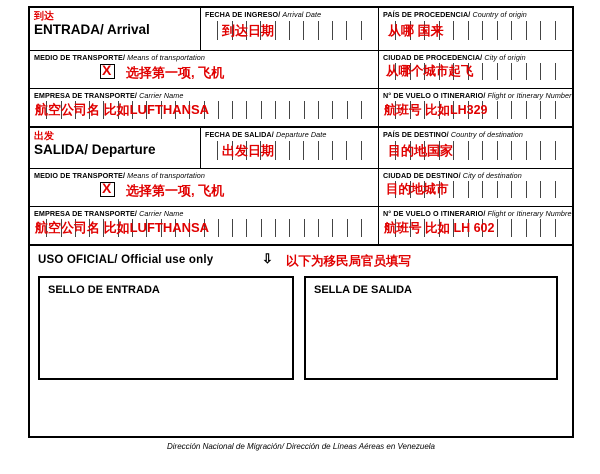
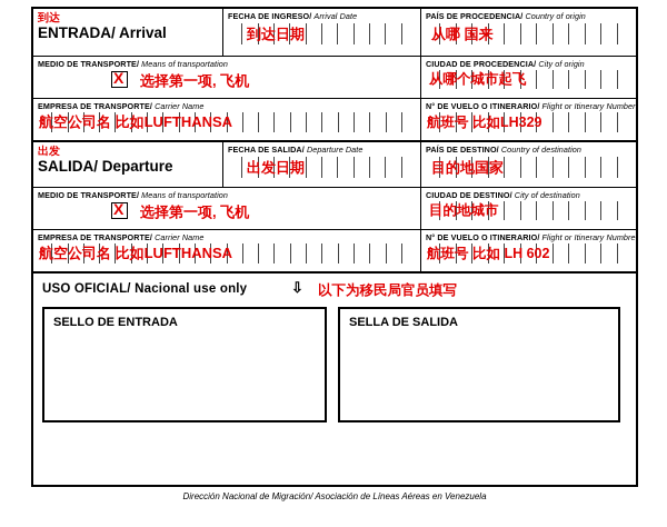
  到达
  ENTRADA/ Arrival
  FECHA DE INGRESO/ Arrival Date
  到达日期
  PAÍS DE PROCEDENCIA/ Country of origin
  从哪 国来
  MEDIO DE TRANSPORTE/ Means of transportation
  X
  选择第一项, 飞机
  CIUDAD DE PROCEDENCIA/ City of origin
  从哪个城市起飞
  EMPRESA DE TRANSPORTE/ Carrier Name
  航空公司名 比如LUFTHANSA
  N° DE VUELO O ITINERARIO/ Flight or Itinerary Number
  航班号 比如LH329
  出发
  SALIDA/ Departure
  FECHA DE SALIDA/ Departure Date
  出发日期
  PAÍS DE DESTINO/ Country of destination
  目的地国家
  MEDIO DE TRANSPORTE/ Means of transportation
  X
  选择第一项, 飞机
  CIUDAD DE DESTINO/ City of destination
  目的地城市
  EMPRESA DE TRANSPORTE/ Carrier Name
  航空公司名 比如LUFTHANSA
  N° DE VUELO O ITINERARIO/ Flight or Itinerary Numbre
  航班号 比如 LH 602
- USO OFICIAL/ Official use only
+ USO OFICIAL/ Nacional use only
  ⇩
  以下为移民局官员填写
  SELLO DE ENTRADA
  SELLA DE SALIDA
- Dirección Nacional de Migración/ Dirección de Líneas Aéreas en Venezuela
+ Dirección Nacional de Migración/ Asociación de Líneas Aéreas en Venezuela
